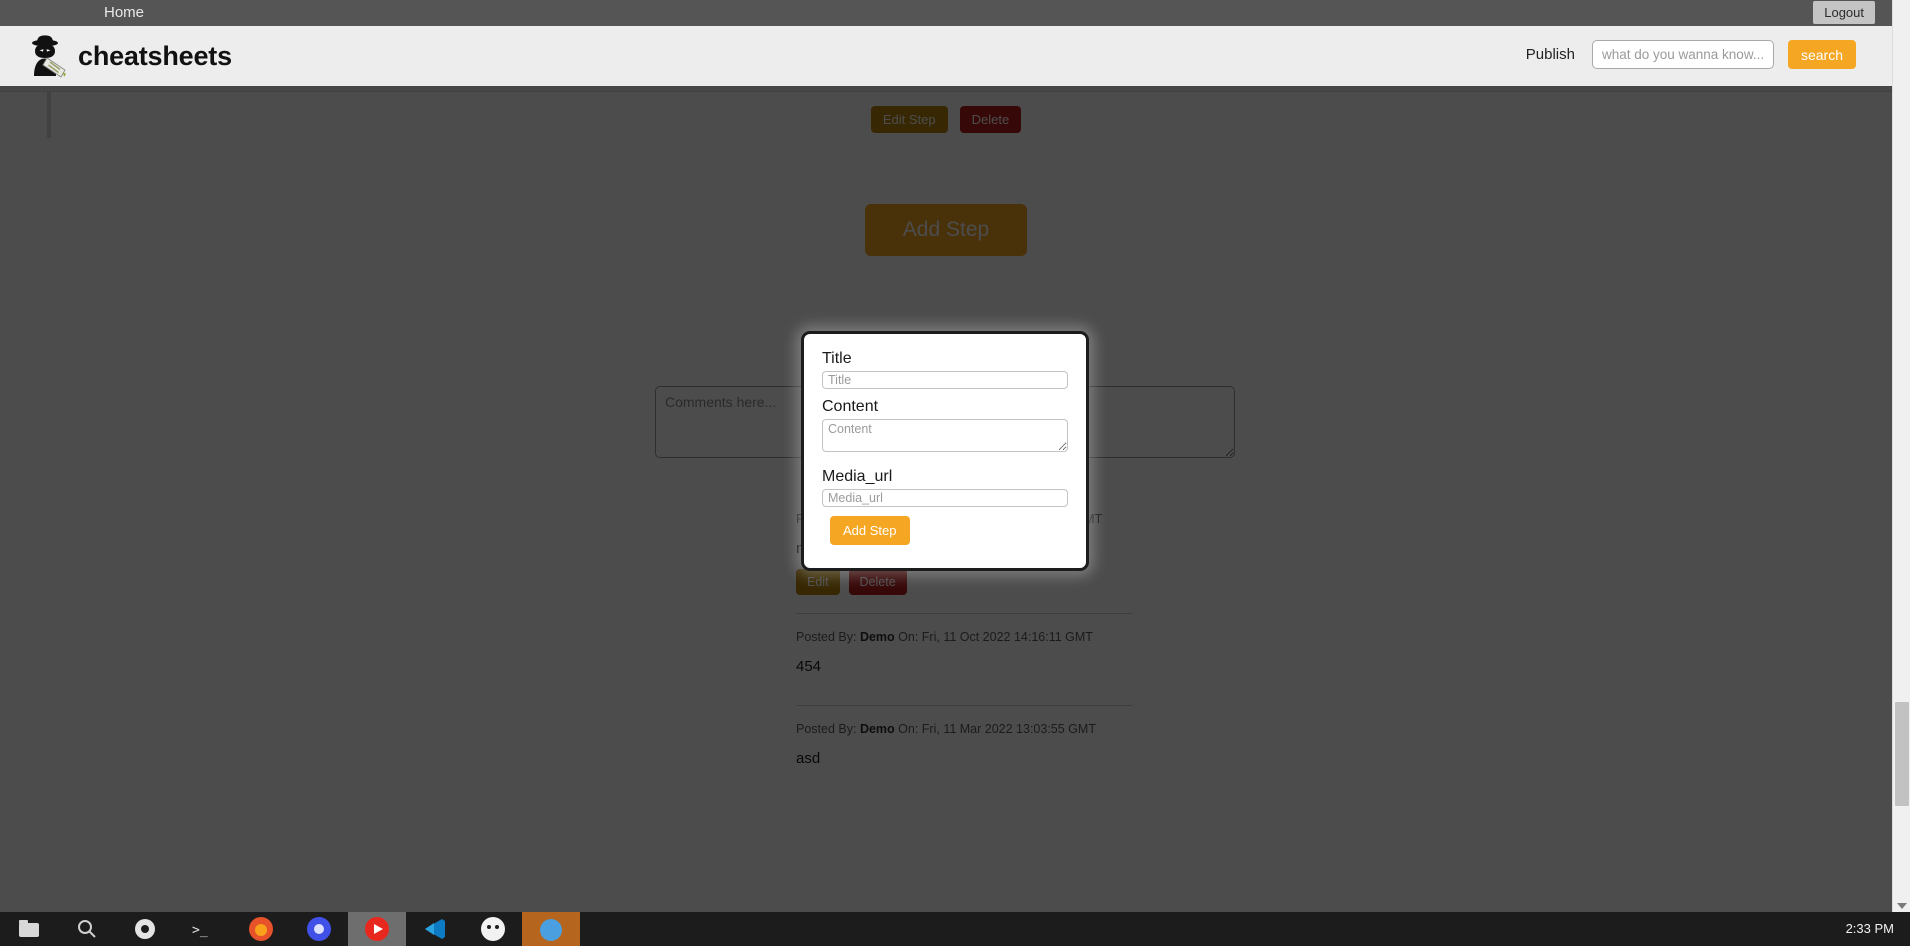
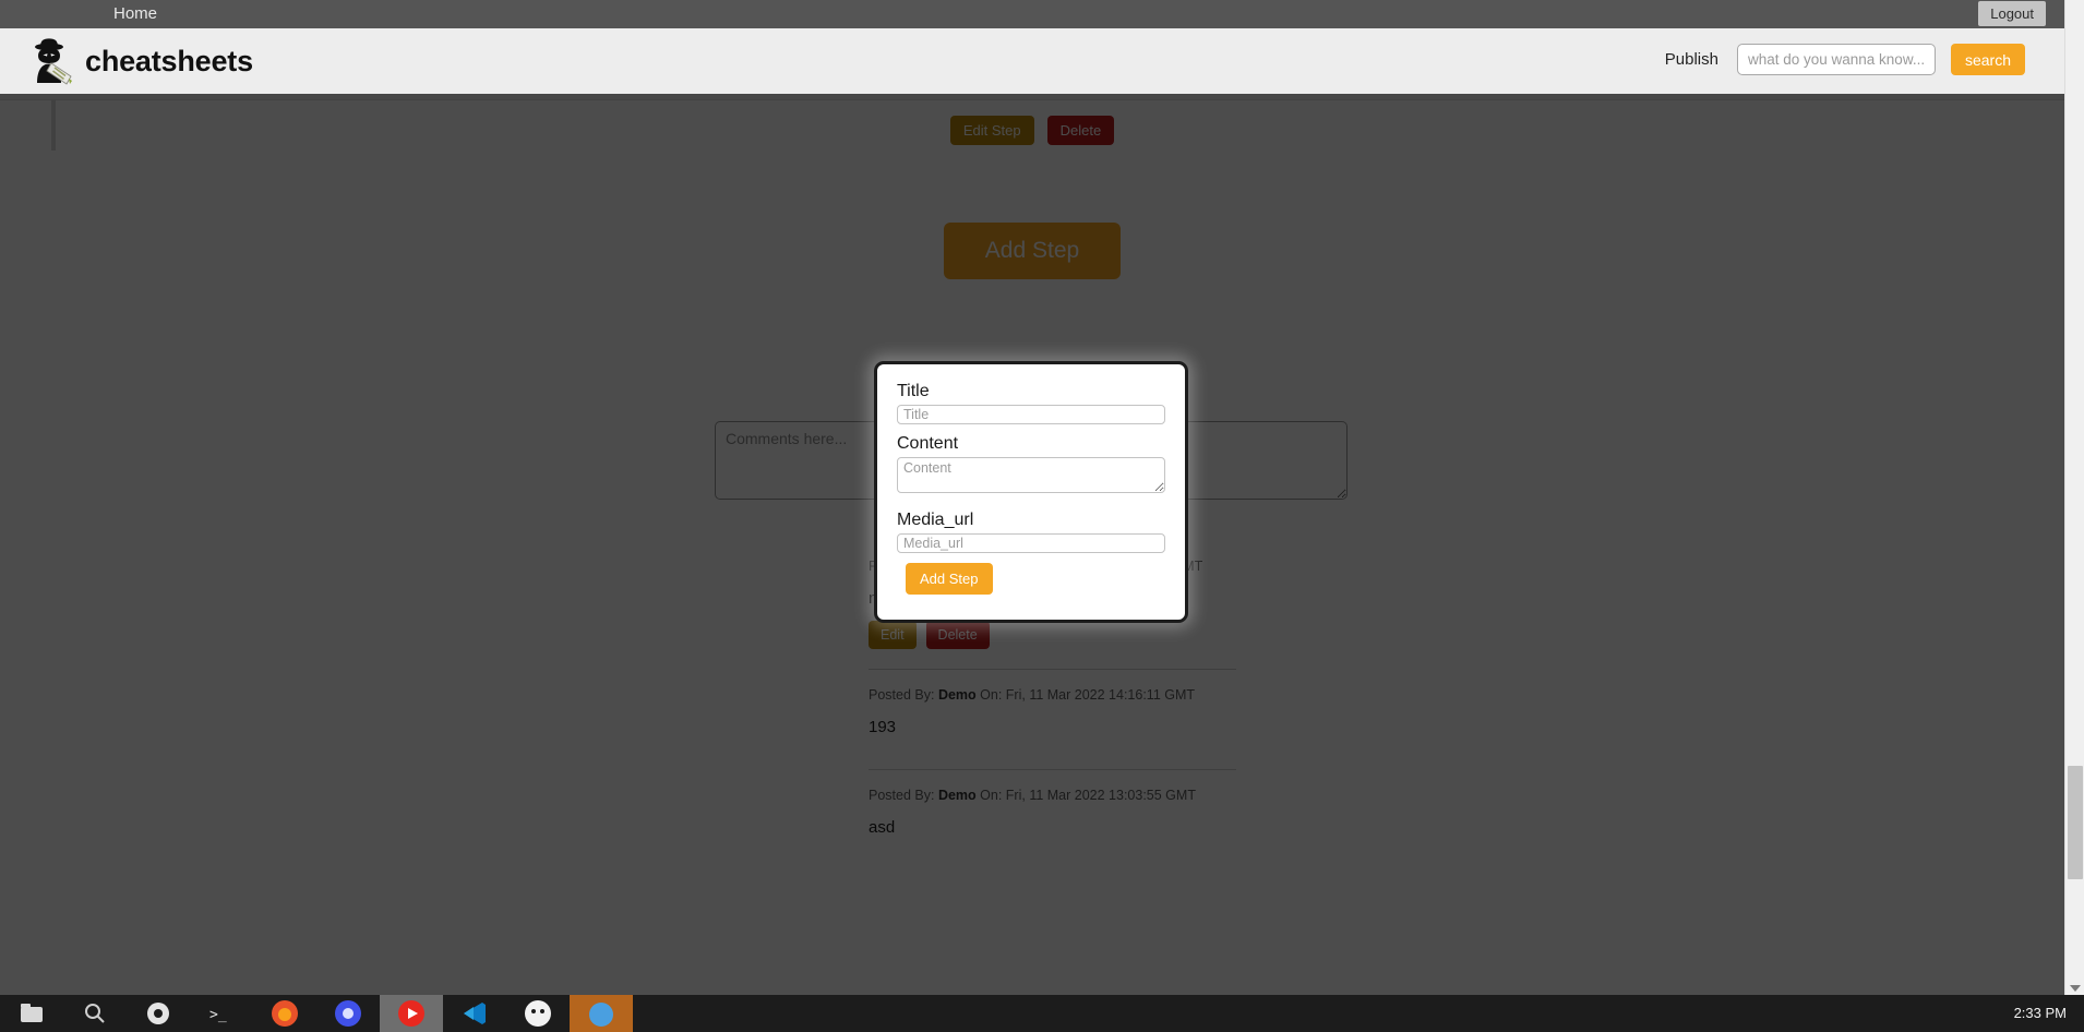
  Home
  Logout
  cheatsheets
  Publish
  what do you wanna know...
  search
  Edit Step
  Delete
  Add Step
  Comments here...
  Edit
  Delete
- Posted By: Demo On: Fri, 11 Oct 2022 14:16:11 GMT
+ Posted By: Demo On: Fri, 11 Mar 2022 14:16:11 GMT
- 454
+ 193
  Posted By: Demo On: Fri, 11 Mar 2022 13:03:55 GMT
  asd
  Title
  Title
  Content
  Content
  Media_url
  Media_url Add Step
  >_
  2:33 PM
